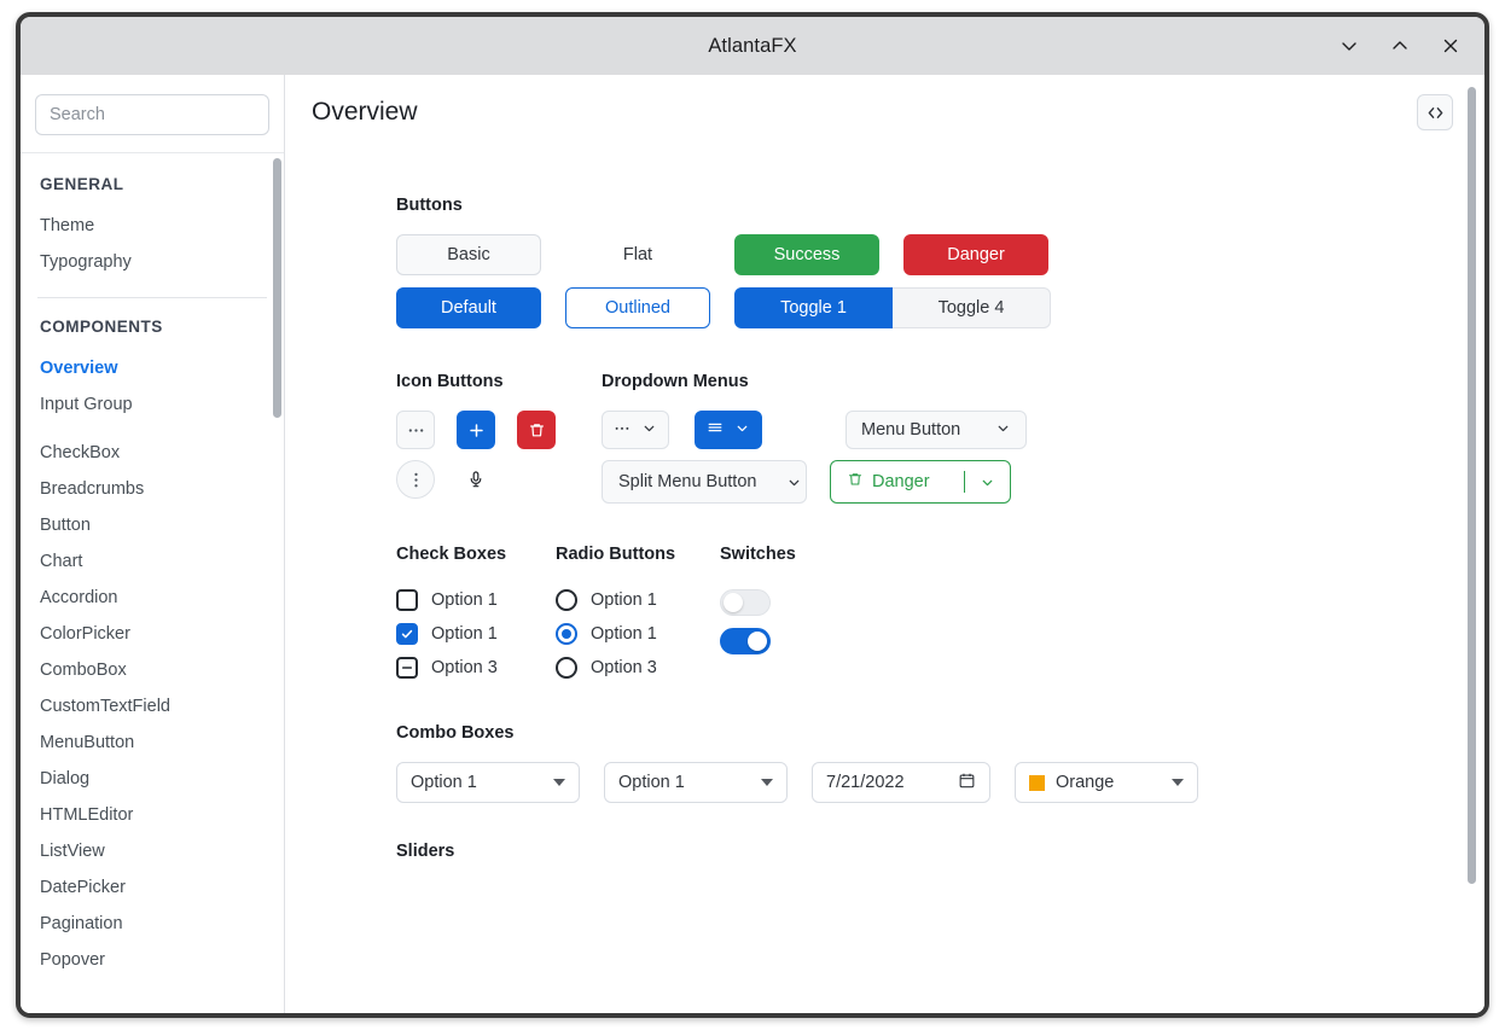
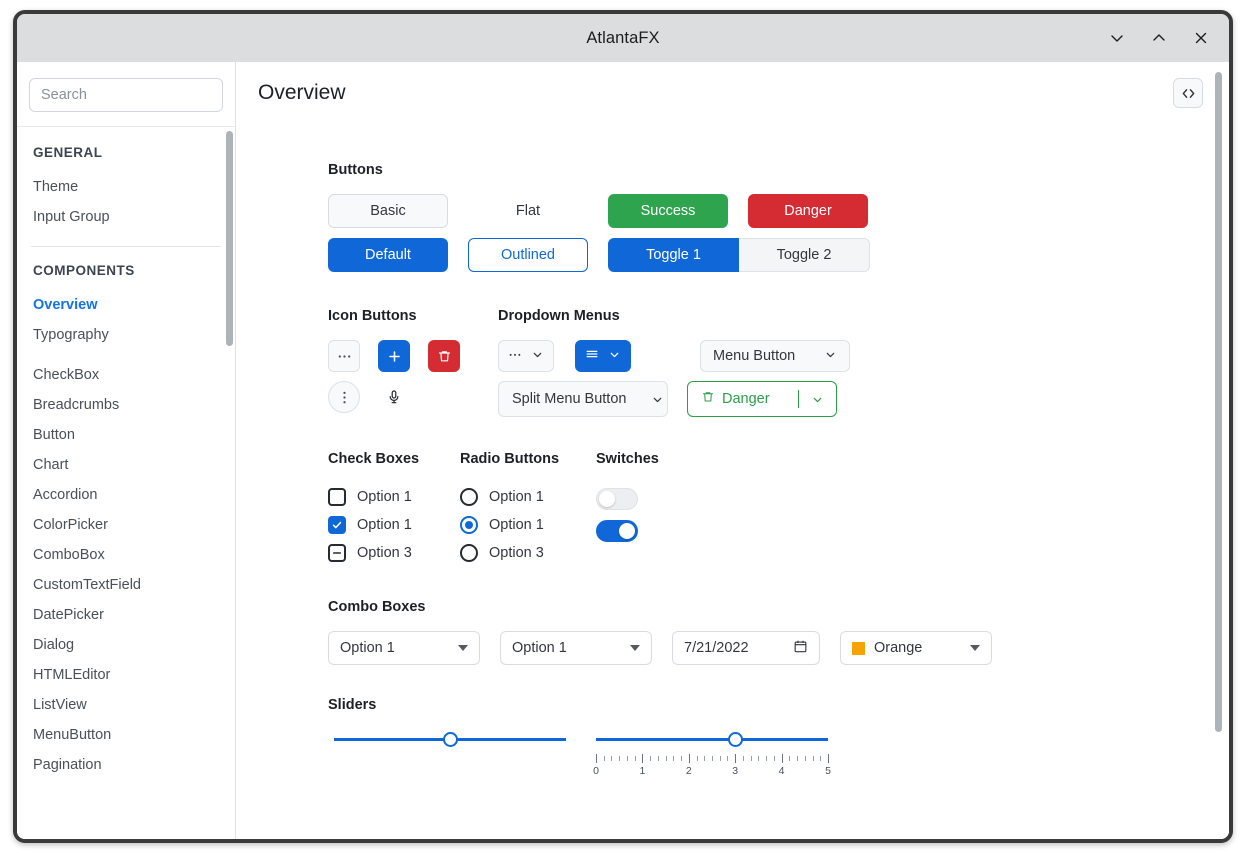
  AtlantaFX
  Search
  GENERAL
  Theme
- Typography
+ Input Group
  COMPONENTS
  Overview
- Input Group
+ Typography
  CheckBox
  Breadcrumbs
  Button
  Chart
  Accordion
  ColorPicker
  ComboBox
  CustomTextField
- MenuButton
+ DatePicker
  Dialog
  HTMLEditor
  ListView
- DatePicker
+ MenuButton
  Pagination
- Popover
  Overview
  Buttons
  Basic
  Flat
  Success
  Danger
  Default
  Outlined
  Toggle 1
- Toggle 4
+ Toggle 2
  Icon Buttons
  Dropdown Menus
  Menu Button
  Split Menu Button
  Danger
  Check Boxes
  Option 1
  Option 1
  Option 3
  Radio Buttons
  Option 1
  Option 1
  Option 3
  Switches
  Combo Boxes
  Option 1
  Option 1
  7/21/2022
  Orange
  Sliders
+ 0
+ 1
+ 2
+ 3
+ 4
+ 5
